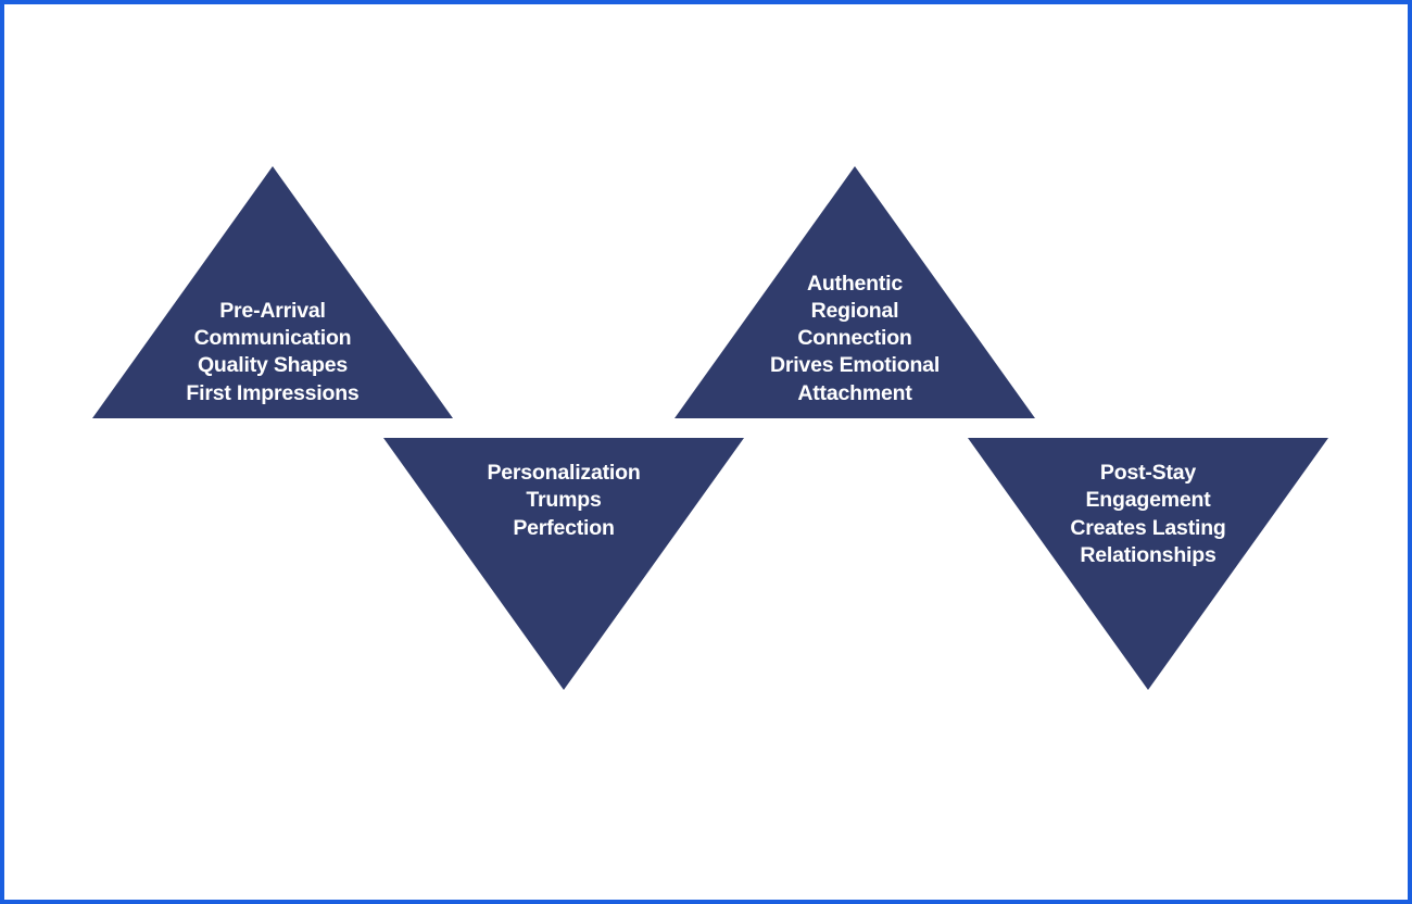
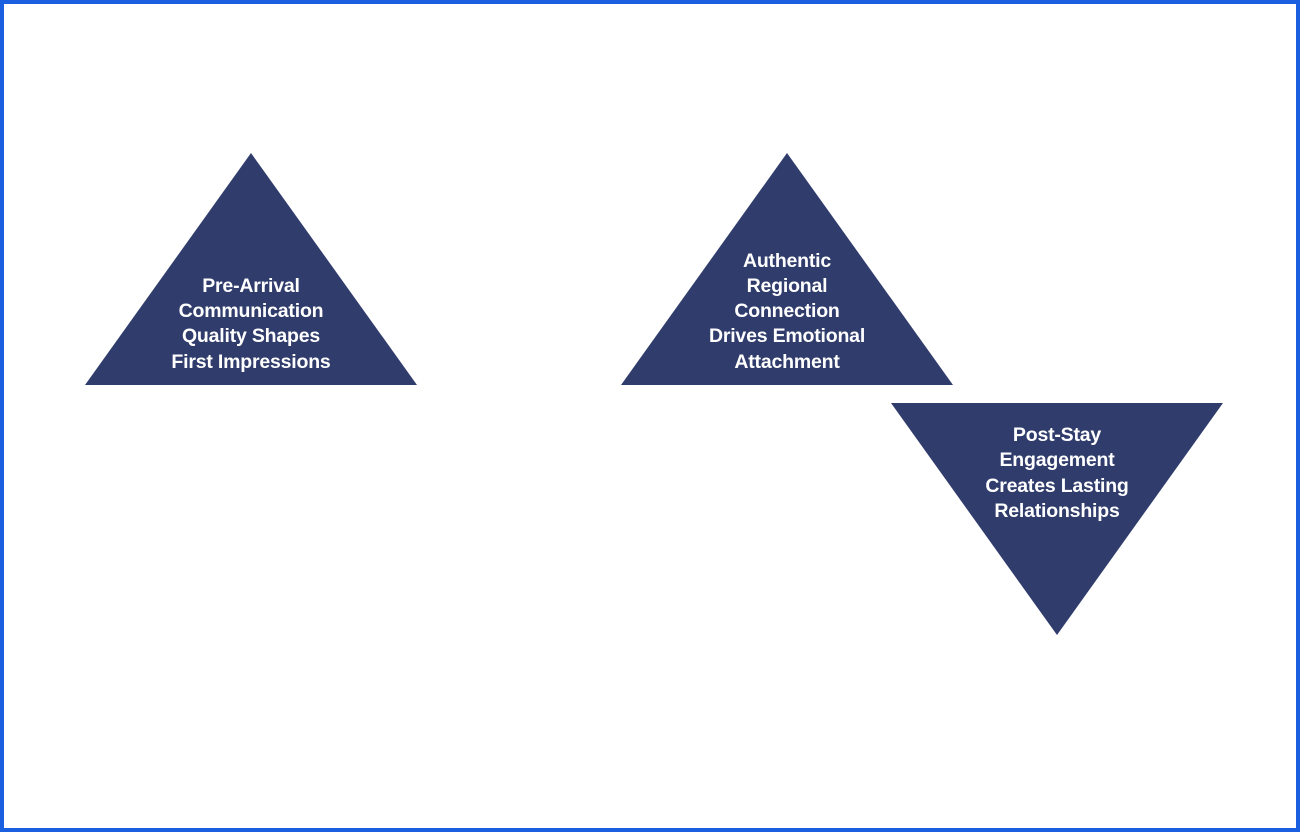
  Pre-Arrival
  Communication
  Quality Shapes
  First Impressions
  Authentic
  Regional
  Connection
  Drives Emotional
  Attachment
- Personalization
- Trumps
- Perfection
  Post-Stay
  Engagement
  Creates Lasting
  Relationships
